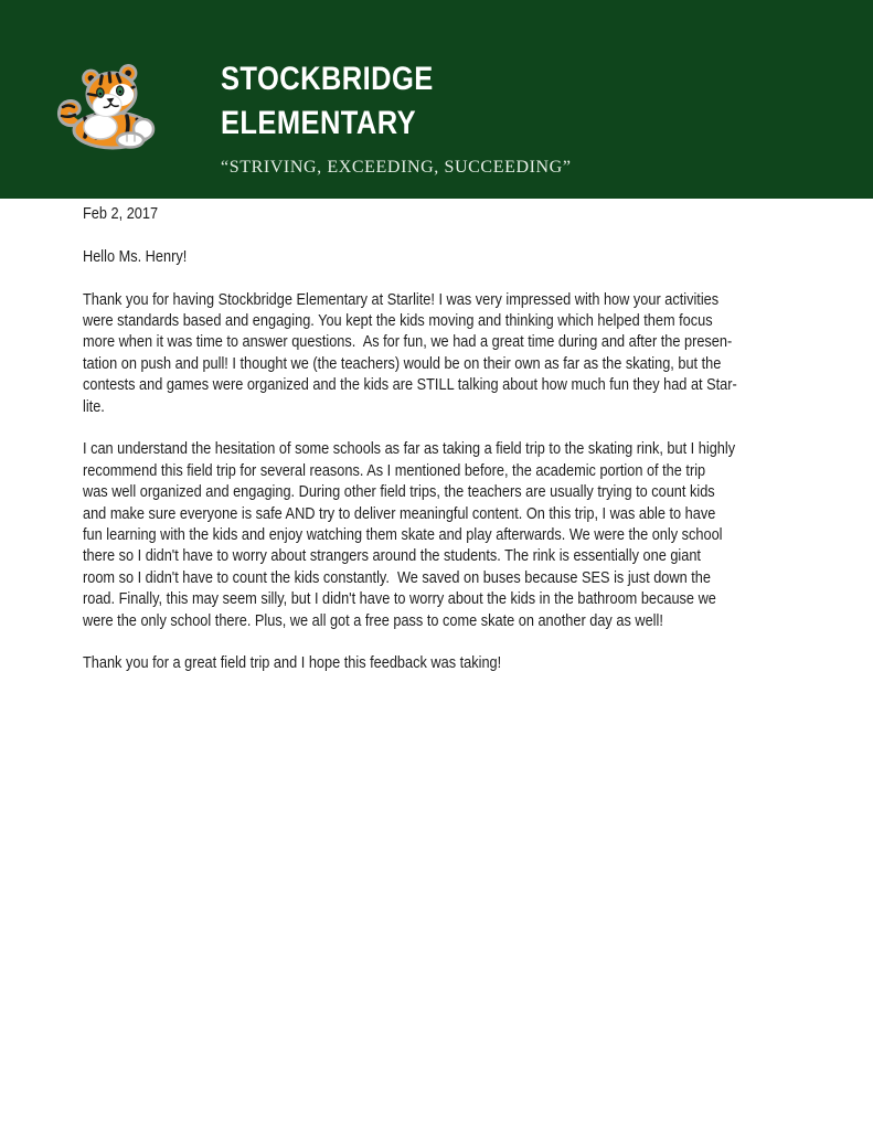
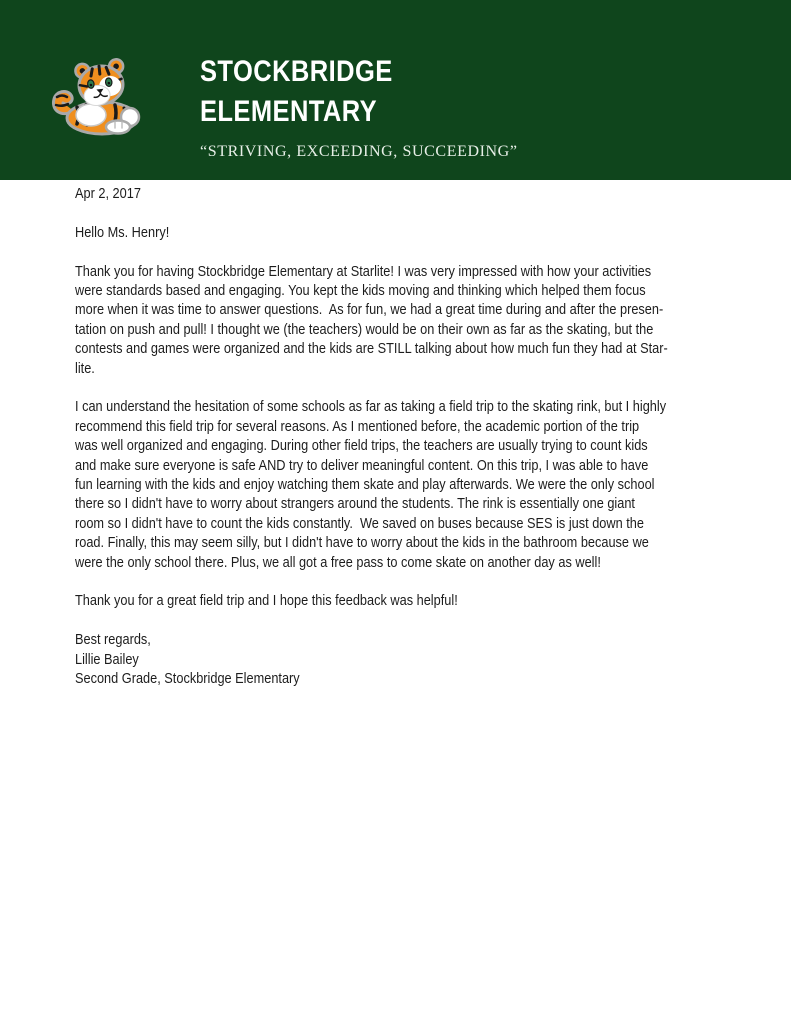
  STOCKBRIDGE
  ELEMENTARY
  “STRIVING, EXCEEDING, SUCCEEDING”
- Feb 2, 2017
+ Apr 2, 2017
  Hello Ms. Henry!
  Thank you for having Stockbridge Elementary at Starlite! I was very impressed with how your activities
  were standards based and engaging. You kept the kids moving and thinking which helped them focus
  more when it was time to answer questions. As for fun, we had a great time during and after the presen-
  tation on push and pull! I thought we (the teachers) would be on their own as far as the skating, but the
  contests and games were organized and the kids are STILL talking about how much fun they had at Star-
  lite.
  I can understand the hesitation of some schools as far as taking a field trip to the skating rink, but I highly
  recommend this field trip for several reasons. As I mentioned before, the academic portion of the trip
  was well organized and engaging. During other field trips, the teachers are usually trying to count kids
  and make sure everyone is safe AND try to deliver meaningful content. On this trip, I was able to have
  fun learning with the kids and enjoy watching them skate and play afterwards. We were the only school
  there so I didn't have to worry about strangers around the students. The rink is essentially one giant
  room so I didn't have to count the kids constantly. We saved on buses because SES is just down the
  road. Finally, this may seem silly, but I didn't have to worry about the kids in the bathroom because we
  were the only school there. Plus, we all got a free pass to come skate on another day as well!
- Thank you for a great field trip and I hope this feedback was taking!
+ Thank you for a great field trip and I hope this feedback was helpful!
+ Best regards,
+ Lillie Bailey
+ Second Grade, Stockbridge Elementary
